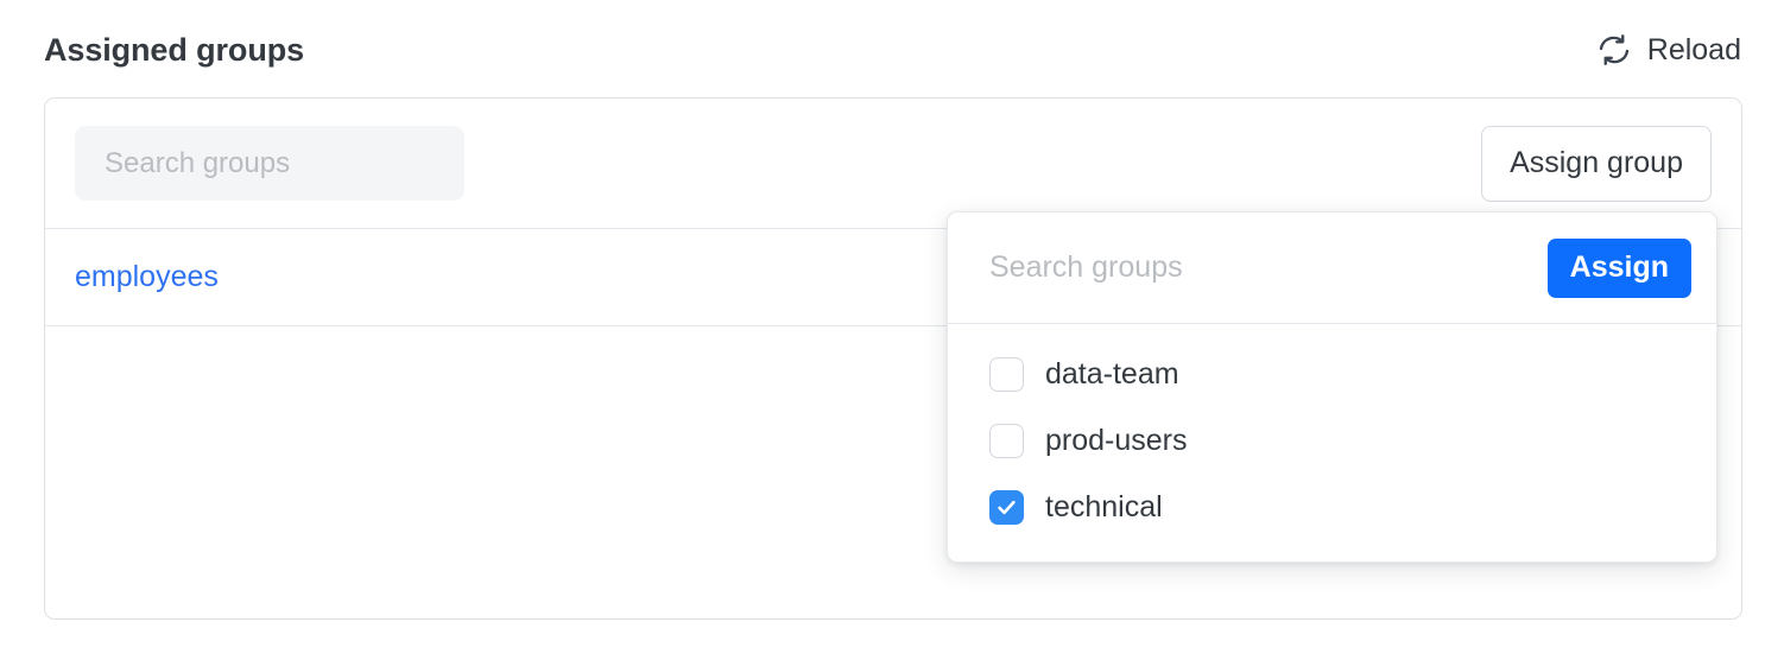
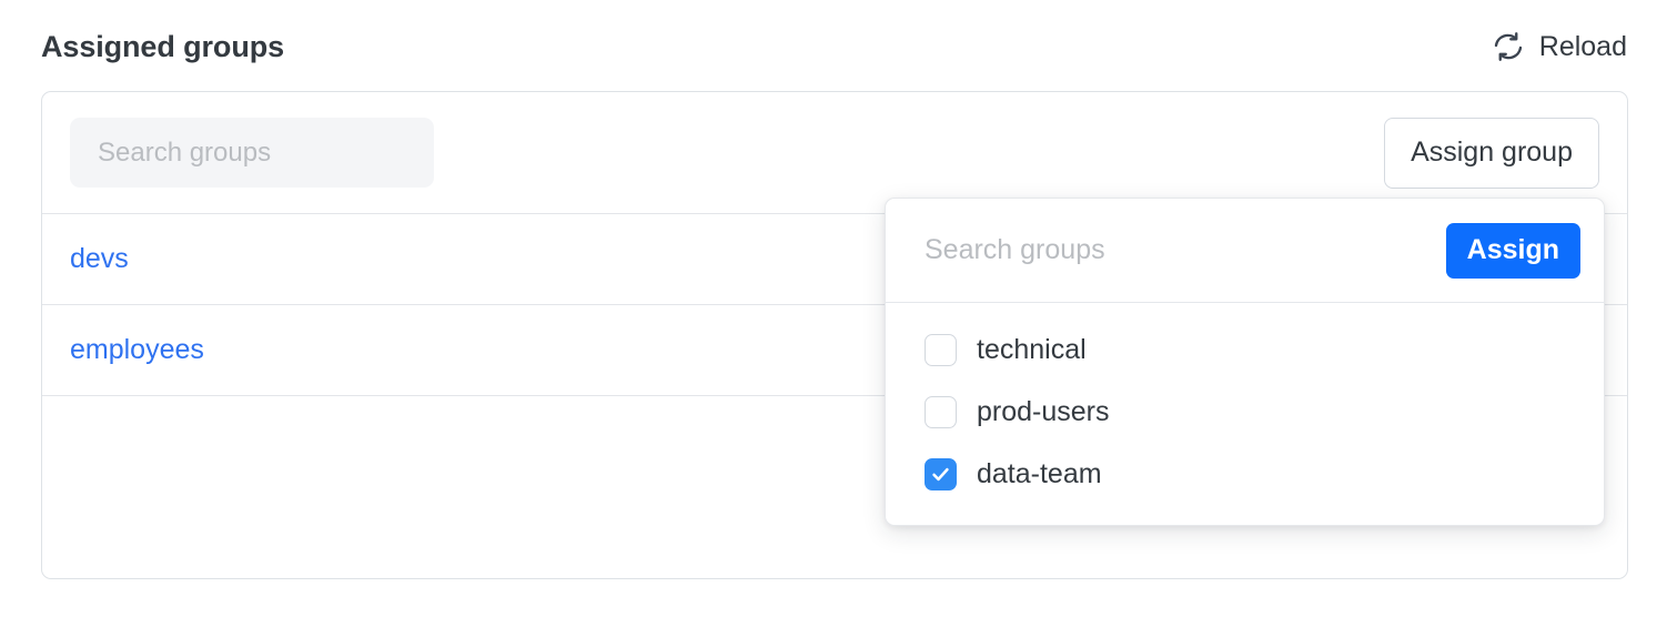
  Assigned groups
  Reload
  Search groups
  Assign group
+ devs
  employees
  Search groups
  Assign
- data-team
+ technical
  prod-users
- technical
+ data-team
